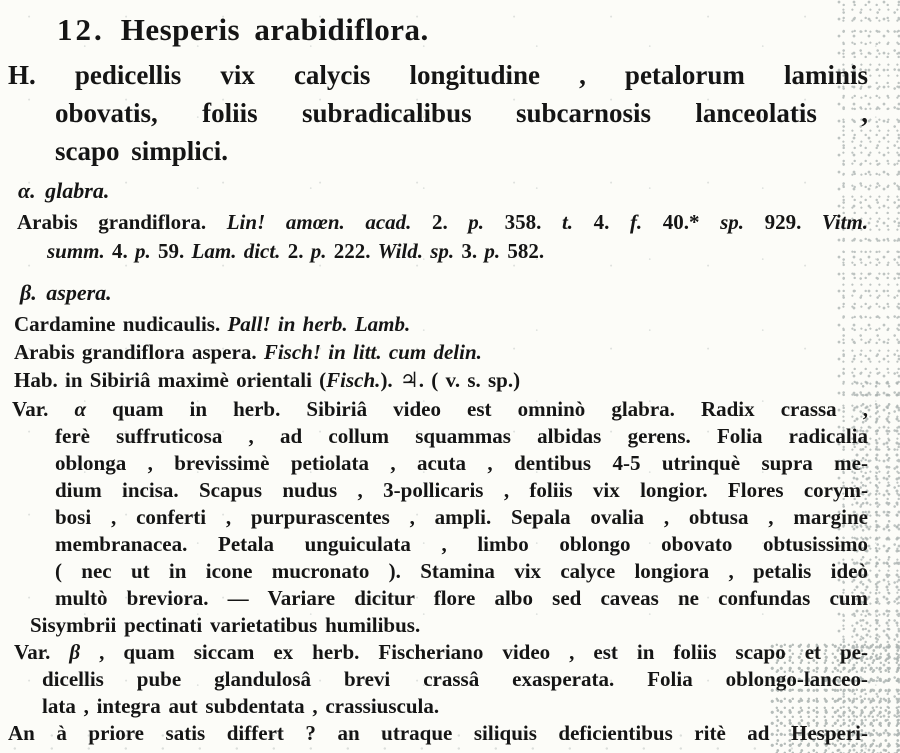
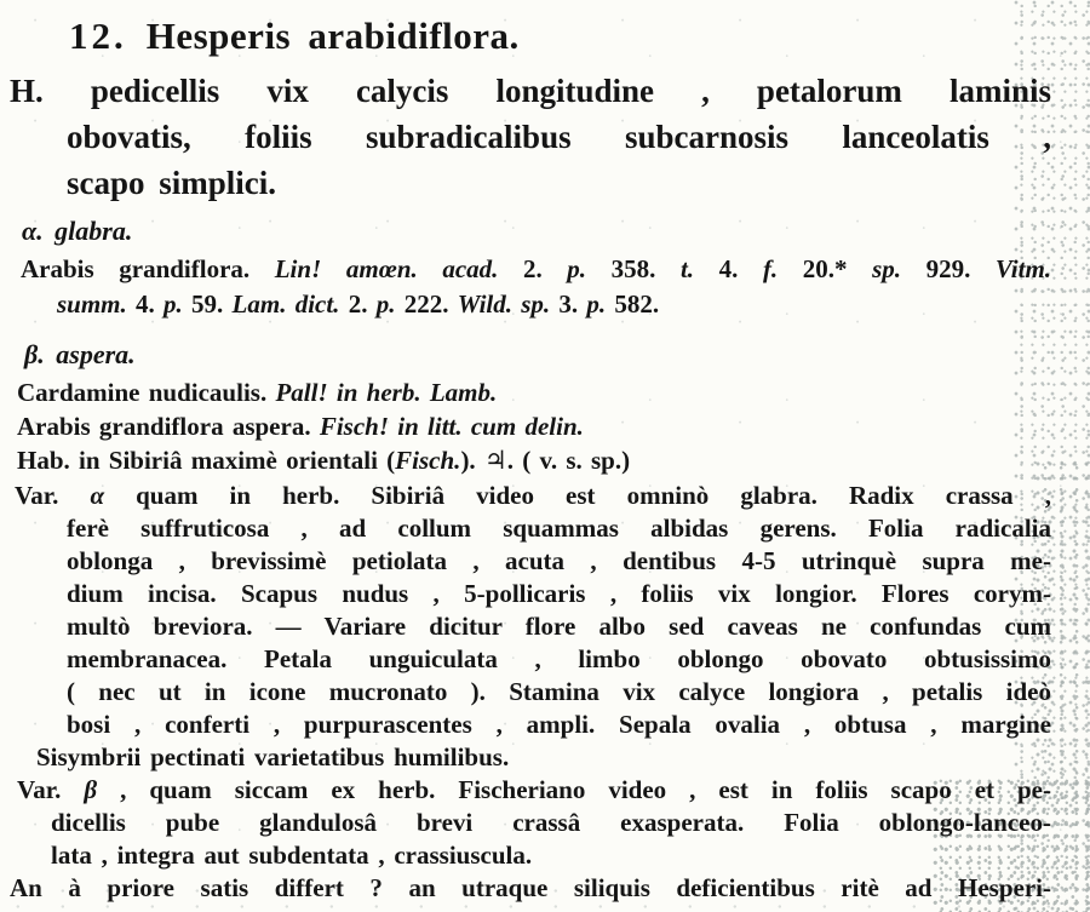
  12. Hesperis arabidiflora.
  H. pedicellis vix calycis longitudine , petalorum laminis
  obovatis, foliis subradicalibus subcarnosis lanceolatis ,
  scapo simplici.
  α. glabra.
- Arabis grandiflora. Lin! amœn. acad. 2. p. 358. t. 4. f. 40.* sp. 929. Vitm.
+ Arabis grandiflora. Lin! amœn. acad. 2. p. 358. t. 4. f. 20.* sp. 929. Vitm.
  summ. 4. p. 59. Lam. dict. 2. p. 222. Wild. sp. 3. p. 582.
  β. aspera.
  Cardamine nudicaulis. Pall! in herb. Lamb.
  Arabis grandiflora aspera. Fisch! in litt. cum delin.
  Hab. in Sibiriâ maximè orientali (Fisch.). ♃. ( v. s. sp.)
  Var. α quam in herb. Sibiriâ video est omninò glabra. Radix crassa ,
  ferè suffruticosa , ad collum squammas albidas gerens. Folia radicalia
  oblonga , brevissimè petiolata , acuta , dentibus 4-5 utrinquè supra me-
- dium incisa. Scapus nudus , 3-pollicaris , foliis vix longior. Flores corym-
+ dium incisa. Scapus nudus , 5-pollicaris , foliis vix longior. Flores corym-
- bosi , conferti , purpurascentes , ampli. Sepala ovalia , obtusa , margine
+ multò breviora. — Variare dicitur flore albo sed caveas ne confundas cum
  membranacea. Petala unguiculata , limbo oblongo obovato obtusissimo
  ( nec ut in icone mucronato ). Stamina vix calyce longiora , petalis ideò
- multò breviora. — Variare dicitur flore albo sed caveas ne confundas cum
+ bosi , conferti , purpurascentes , ampli. Sepala ovalia , obtusa , margine
  Sisymbrii pectinati varietatibus humilibus.
  Var. β , quam siccam ex herb. Fischeriano video , est in foliis scapo et pe-
  dicellis pube glandulosâ brevi crassâ exasperata. Folia oblongo-lanceo-
  lata , integra aut subdentata , crassiuscula.
  An à priore satis differt ? an utraque siliquis deficientibus ritè ad Hesperi-
